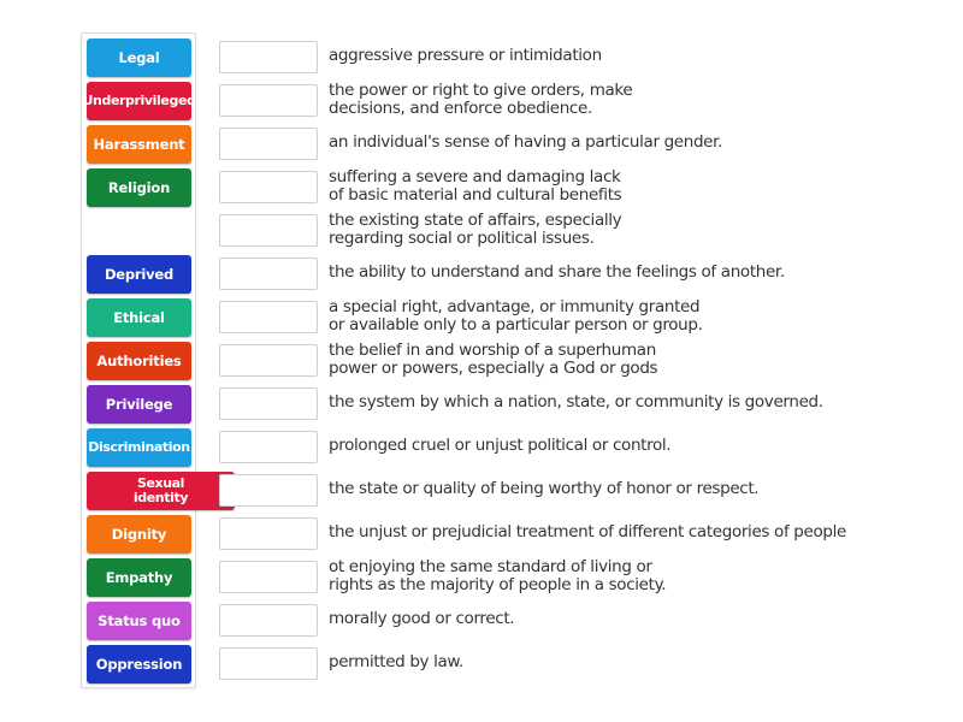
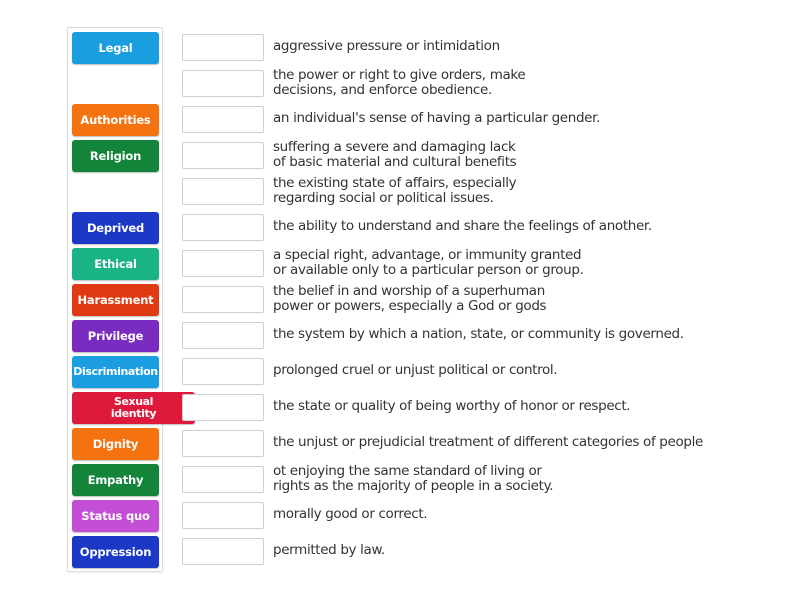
  Legal
- Underprivileged
- Harassment
+ Authorities
  Religion
  Deprived
  Ethical
- Authorities
+ Harassment
  Privilege
  Discrimination
  Sexual identity
  Dignity
  Empathy
  Status quo
  Oppression
  aggressive pressure or intimidation
  the power or right to give orders, make
  decisions, and enforce obedience.
  an individual's sense of having a particular gender.
  suffering a severe and damaging lack
  of basic material and cultural benefits
  the existing state of affairs, especially
  regarding social or political issues.
  the ability to understand and share the feelings of another.
  a special right, advantage, or immunity granted
  or available only to a particular person or group.
  the belief in and worship of a superhuman
  power or powers, especially a God or gods
  the system by which a nation, state, or community is governed.
  prolonged cruel or unjust political or control.
  the state or quality of being worthy of honor or respect.
  the unjust or prejudicial treatment of different categories of people
  ot enjoying the same standard of living or
  rights as the majority of people in a society.
  morally good or correct.
  permitted by law.
